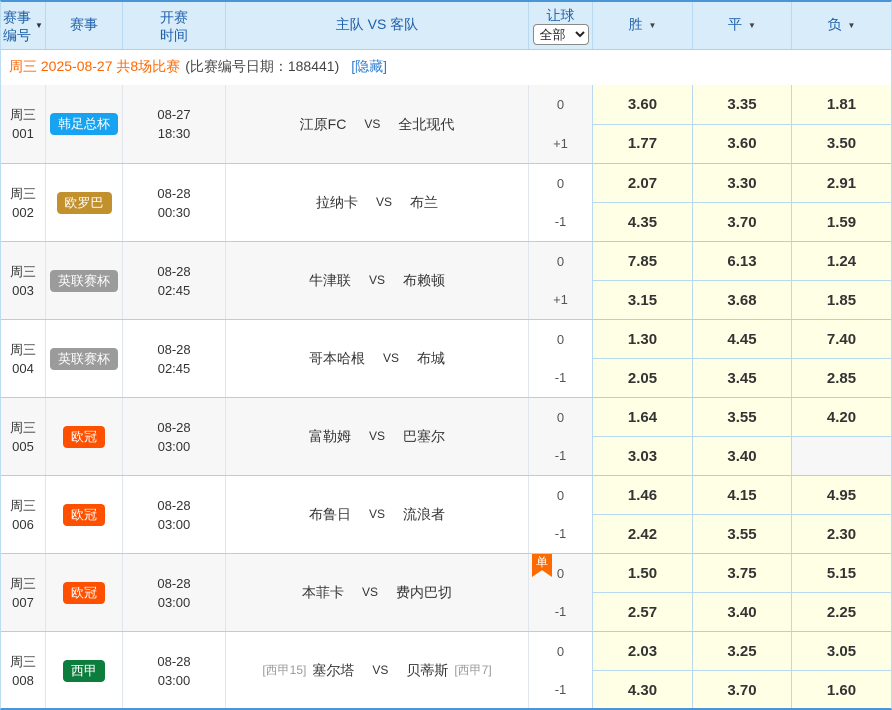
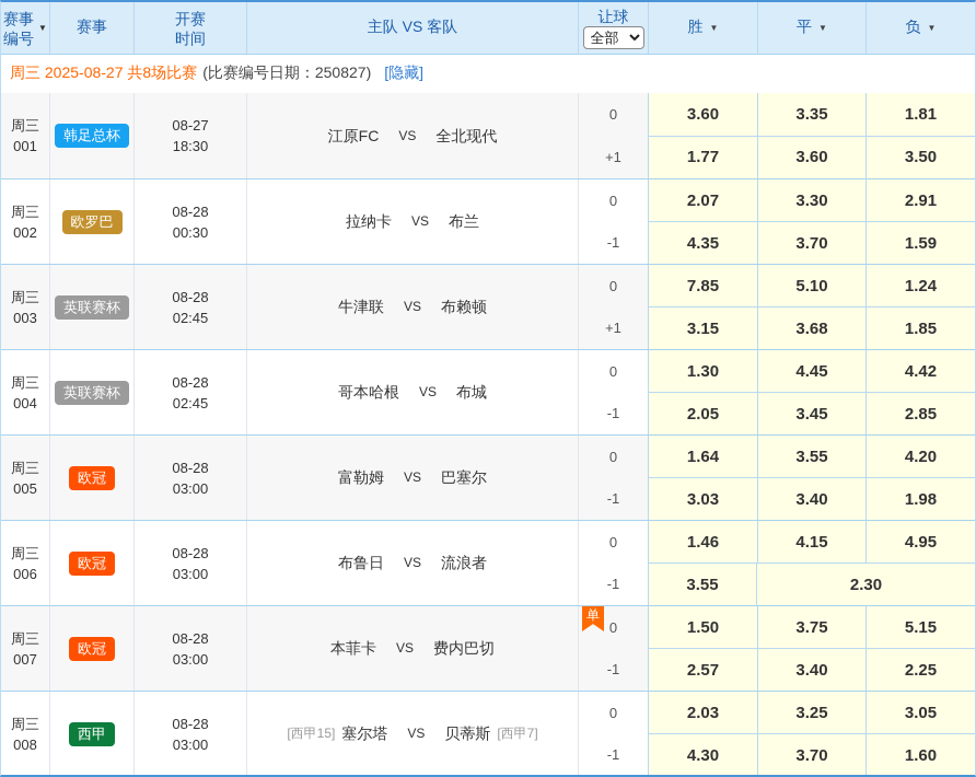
  赛事
  编号
  ▼
  赛事
  开赛
  时间
  主队 VS 客队
  让球
  全部
  胜
  ▼
  平
  ▼
  负
  ▼
  周三 2025-08-27 共8场比赛
- (比赛编号日期：188441)
+ (比赛编号日期：250827)
  [隐藏]
  周三
  001
  韩足总杯
  08-27
  18:30
  江原FC
  VS
  全北现代
  0
  +1
  3.60
  3.35
  1.81
  1.77
  3.60
  3.50
  周三
  002
  欧罗巴
  08-28
  00:30
  拉纳卡
  VS
  布兰
  0
  -1
  2.07
  3.30
  2.91
  4.35
  3.70
  1.59
  周三
  003
  英联赛杯
  08-28
  02:45
  牛津联
  VS
  布赖顿
  0
  +1
  7.85
- 6.13
+ 5.10
  1.24
  3.15
  3.68
  1.85
  周三
  004
  英联赛杯
  08-28
  02:45
  哥本哈根
  VS
  布城
  0
  -1
  1.30
  4.45
- 7.40
+ 4.42
  2.05
  3.45
  2.85
  周三
  005
  欧冠
  08-28
  03:00
  富勒姆
  VS
  巴塞尔
  0
  -1
  1.64
  3.55
  4.20
  3.03
  3.40
+ 1.98
  周三
  006
  欧冠
  08-28
  03:00
  布鲁日
  VS
  流浪者
  0
  -1
  1.46
  4.15
  4.95
- 2.42
  3.55
  2.30
  周三
  007
  欧冠
  08-28
  03:00
  本菲卡
  VS
  费内巴切
  0
  单
  -1
  1.50
  3.75
  5.15
  2.57
  3.40
  2.25
  周三
  008
  西甲
  08-28
  03:00
  [西甲15]
  塞尔塔
  VS
  贝蒂斯
  [西甲7]
  0
  -1
  2.03
  3.25
  3.05
  4.30
  3.70
  1.60
